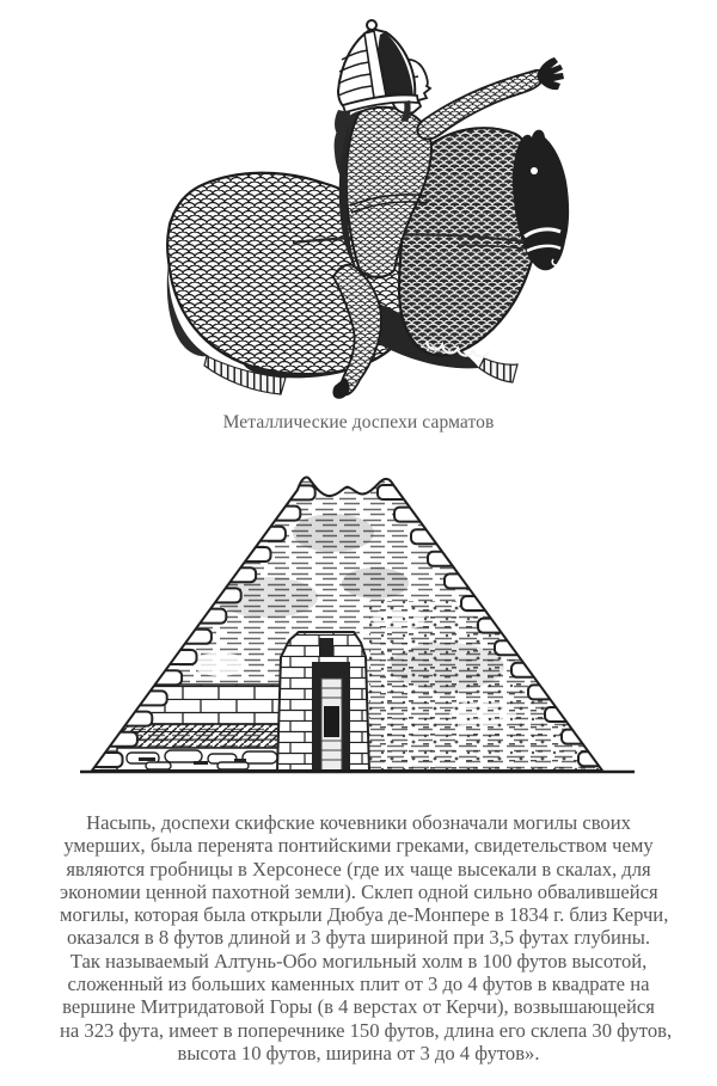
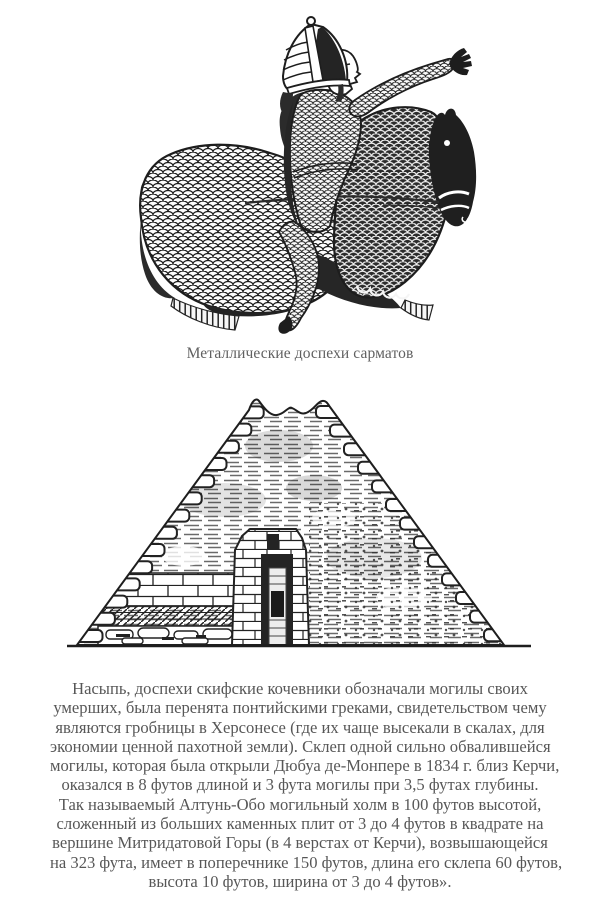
  Металлические доспехи сарматов
  Насыпь, доспехи скифские кочевники обозначали могилы своих
  умерших, была перенята понтийскими греками, свидетельством чему
  являются гробницы в Херсонесе (где их чаще высекали в скалах, для
  экономии ценной пахотной земли). Склеп одной сильно обвалившейся
  могилы, которая была открыли Дюбуа де-Монпере в 1834 г. близ Керчи,
- оказался в 8 футов длиной и 3 фута шириной при 3,5 футах глубины.
+ оказался в 8 футов длиной и 3 фута могилы при 3,5 футах глубины.
  Так называемый Алтунь-Обо могильный холм в 100 футов высотой,
  сложенный из больших каменных плит от 3 до 4 футов в квадрате на
  вершине Митридатовой Горы (в 4 верстах от Керчи), возвышающейся
- на 323 фута, имеет в поперечнике 150 футов, длина его склепа 30 футов,
+ на 323 фута, имеет в поперечнике 150 футов, длина его склепа 60 футов,
  высота 10 футов, ширина от 3 до 4 футов».
